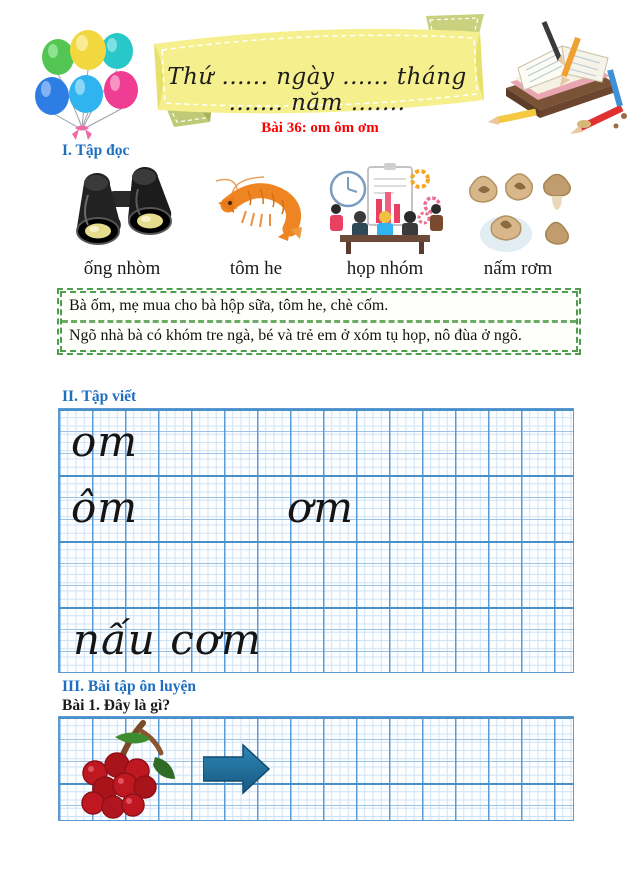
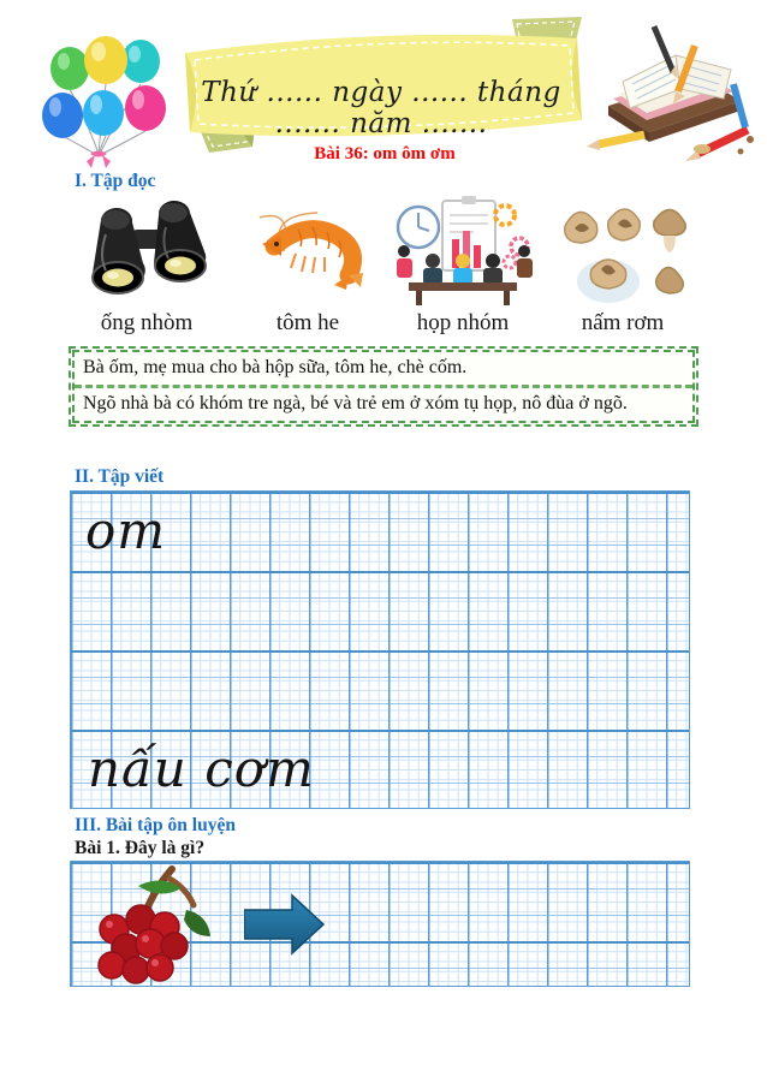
  Thứ ...... ngày ...... tháng ....... năm .......
  Bài 36: om ôm ơm
  I. Tập đọc
  ống nhòm
  tôm he
  họp nhóm
  nấm rơm
  Bà ốm, mẹ mua cho bà hộp sữa, tôm he, chè cốm.
  Ngõ nhà bà có khóm tre ngà, bé và trẻ em ở xóm tụ họp, nô đùa ở ngõ.
  II. Tập viết
  om
- ôm
- ơm
  nấu cơm
  III. Bài tập ôn luyện
  Bài 1. Đây là gì?
